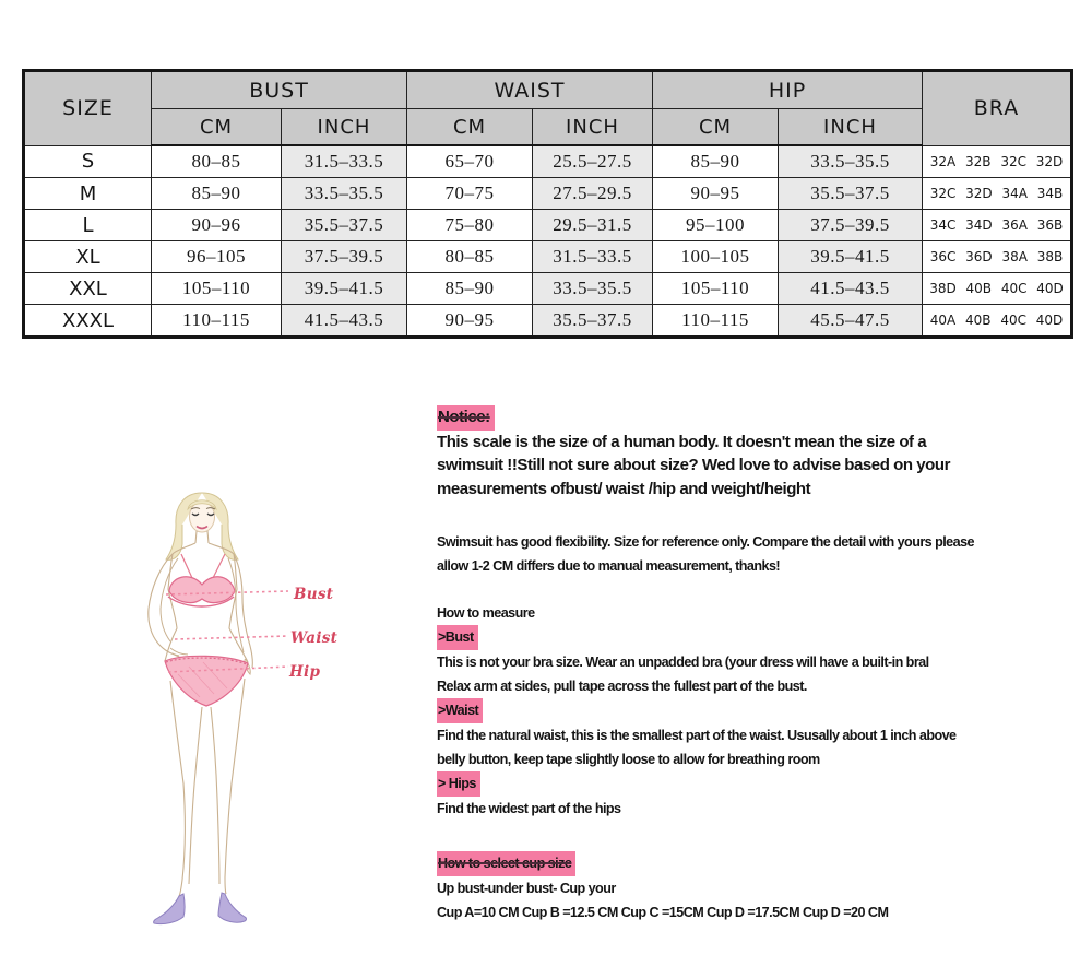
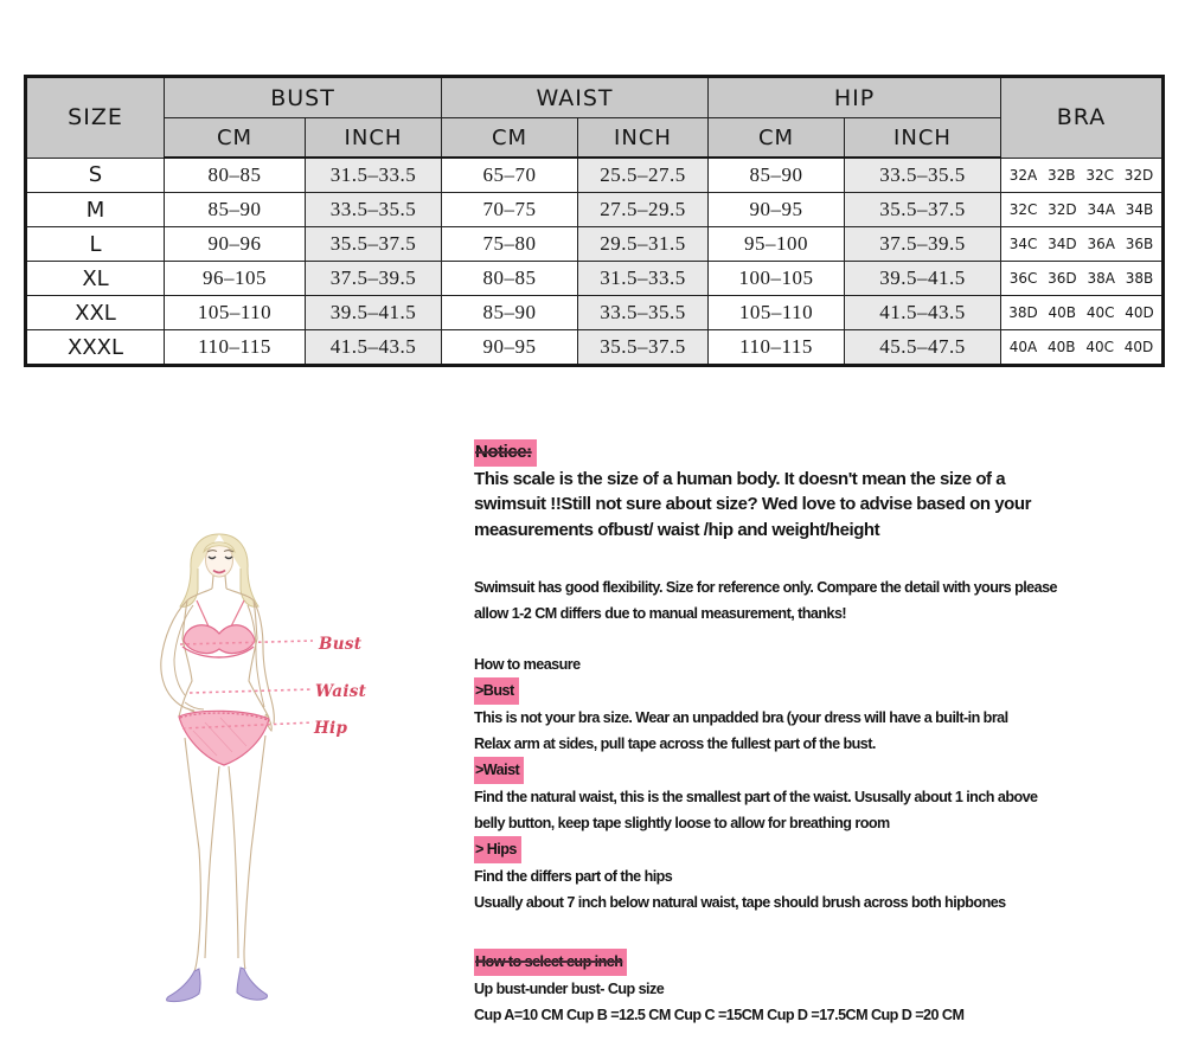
  SIZE	BUST	WAIST	HIP	BRA
  CM	INCH	CM	INCH	CM	INCH
  S	80–85	31.5–33.5	65–70	25.5–27.5	85–90	33.5–35.5	32A 32B 32C 32D
  M	85–90	33.5–35.5	70–75	27.5–29.5	90–95	35.5–37.5	32C 32D 34A 34B
  L	90–96	35.5–37.5	75–80	29.5–31.5	95–100	37.5–39.5	34C 34D 36A 36B
  XL	96–105	37.5–39.5	80–85	31.5–33.5	100–105	39.5–41.5	36C 36D 38A 38B
  XXL	105–110	39.5–41.5	85–90	33.5–35.5	105–110	41.5–43.5	38D 40B 40C 40D
  XXXL	110–115	41.5–43.5	90–95	35.5–37.5	110–115	45.5–47.5	40A 40B 40C 40D
  Bust
  Waist
  Hip
  Notice:
  This scale is the size of a human body. It doesn't mean the size of a
  swimsuit !!Still not sure about size? Wed love to advise based on your
  measurements ofbust/ waist /hip and weight/height
  Swimsuit has good flexibility. Size for reference only. Compare the detail with yours please
  allow 1-2 CM differs due to manual measurement, thanks!
  How to measure
  >Bust
  This is not your bra size. Wear an unpadded bra (your dress will have a built-in bral
  Relax arm at sides, pull tape across the fullest part of the bust.
  >Waist
  Find the natural waist, this is the smallest part of the waist. Ususally about 1 inch above
  belly button, keep tape slightly loose to allow for breathing room
  > Hips
- Find the widest part of the hips
+ Find the differs part of the hips
+ Usually about 7 inch below natural waist, tape should brush across both hipbones
- How to select cup size
+ How to select cup inch
- Up bust-under bust- Cup your
+ Up bust-under bust- Cup size
  Cup A=10 CM Cup B =12.5 CM Cup C =15CM Cup D =17.5CM Cup D =20 CM
